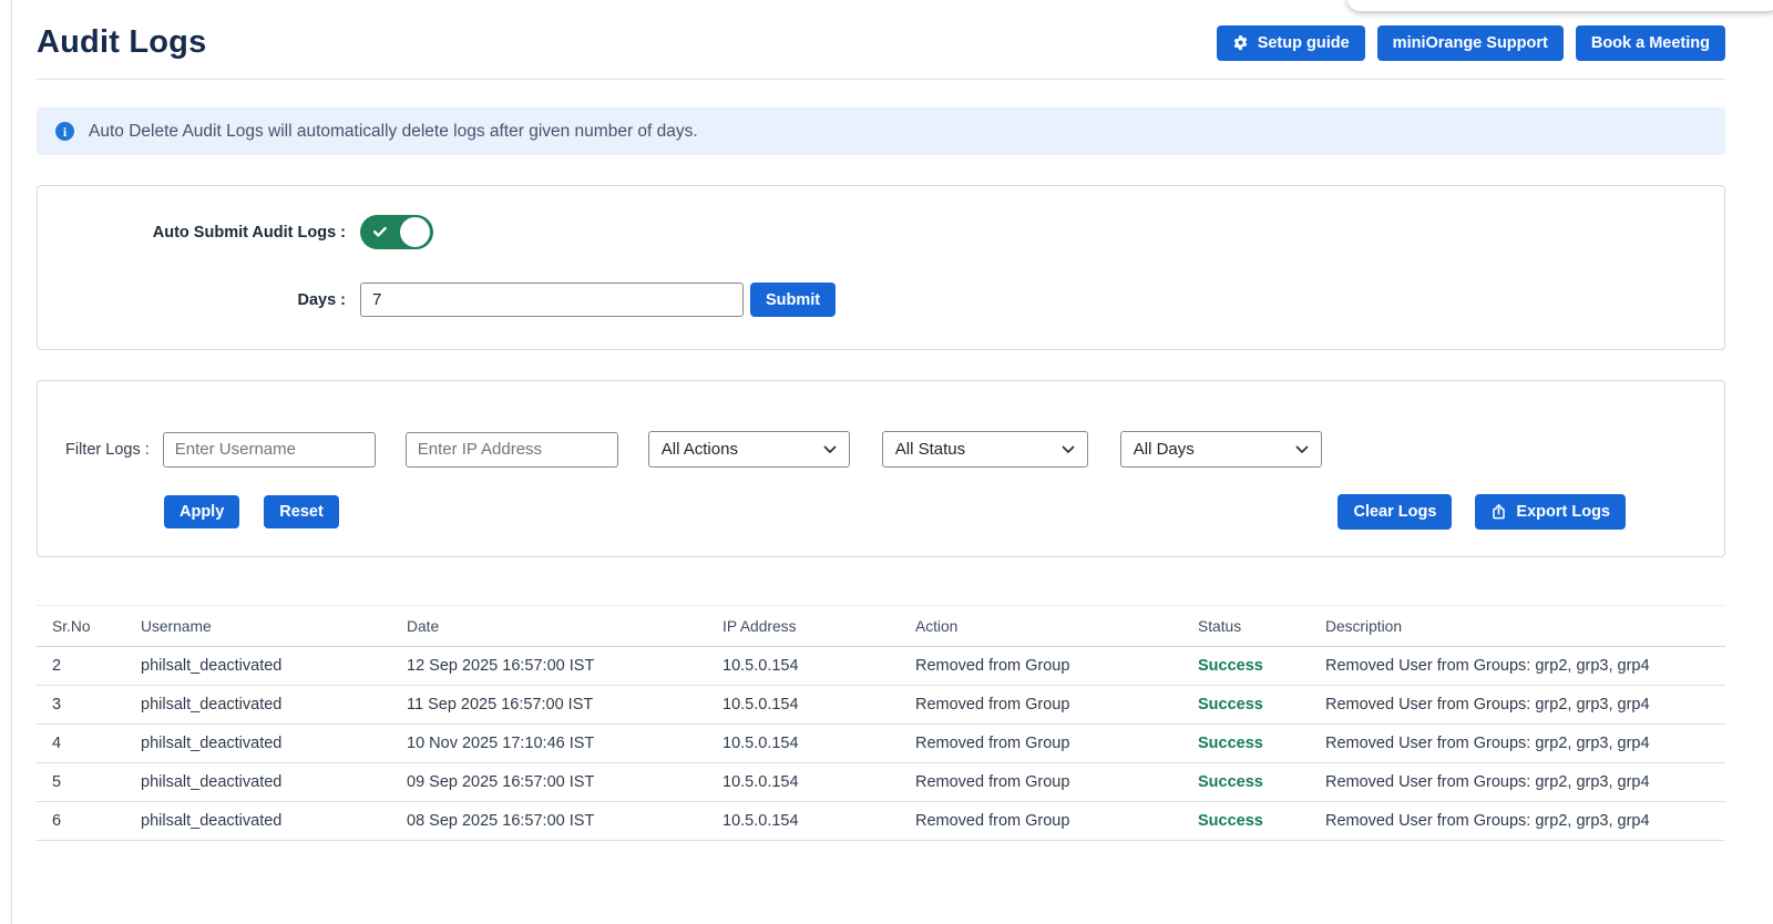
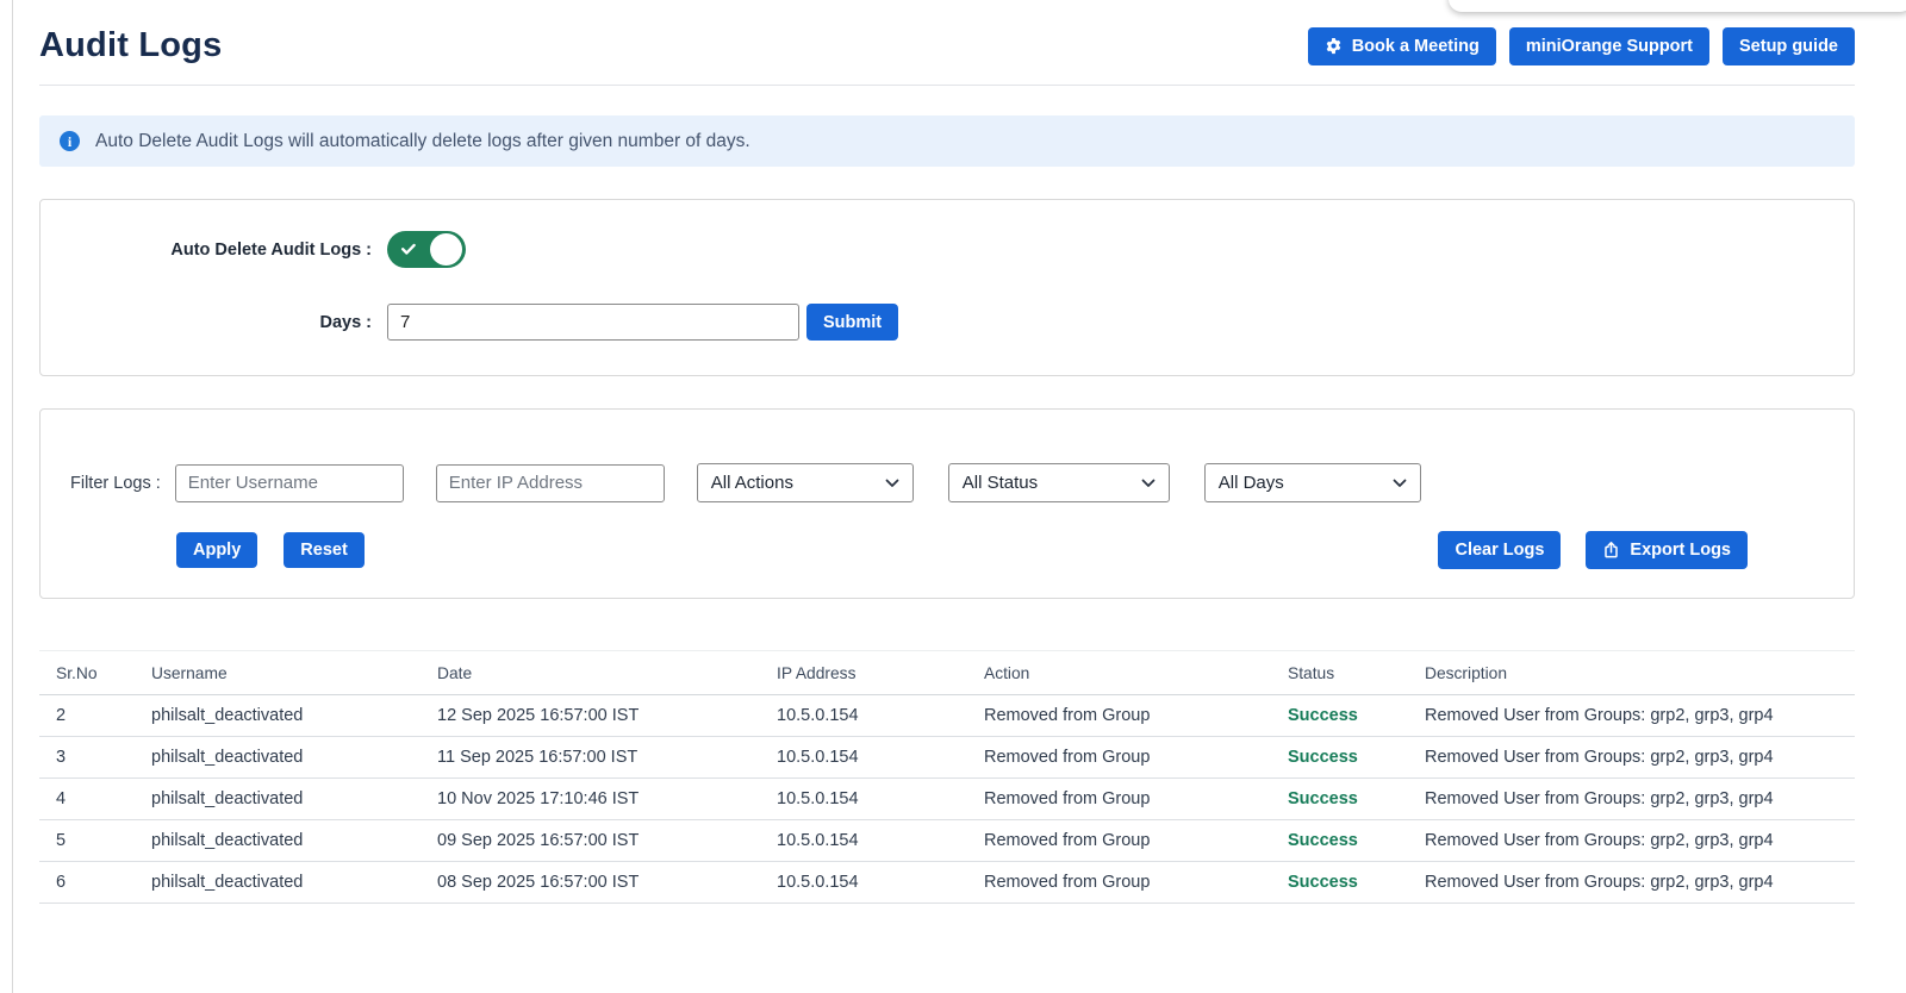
  Audit Logs
- Setup guide
+ Book a Meeting
  miniOrange Support
- Book a Meeting
+ Setup guide
  i
  Auto Delete Audit Logs will automatically delete logs after given number of days.
- Auto Submit Audit Logs :
+ Auto Delete Audit Logs :
  Days :
  7
  Submit
  Filter Logs :
  Enter Username
  Enter IP Address
  All Actions
  All Status
  All Days
  Apply
  Reset
  Clear Logs
  Export Logs
  Sr.No	Username	Date	IP Address	Action	Status	Description
  2	philsalt_deactivated	12 Sep 2025 16:57:00 IST	10.5.0.154	Removed from Group	Success	Removed User from Groups: grp2, grp3, grp4
  3	philsalt_deactivated	11 Sep 2025 16:57:00 IST	10.5.0.154	Removed from Group	Success	Removed User from Groups: grp2, grp3, grp4
  4	philsalt_deactivated	10 Nov 2025 17:10:46 IST	10.5.0.154	Removed from Group	Success	Removed User from Groups: grp2, grp3, grp4
  5	philsalt_deactivated	09 Sep 2025 16:57:00 IST	10.5.0.154	Removed from Group	Success	Removed User from Groups: grp2, grp3, grp4
  6	philsalt_deactivated	08 Sep 2025 16:57:00 IST	10.5.0.154	Removed from Group	Success	Removed User from Groups: grp2, grp3, grp4
